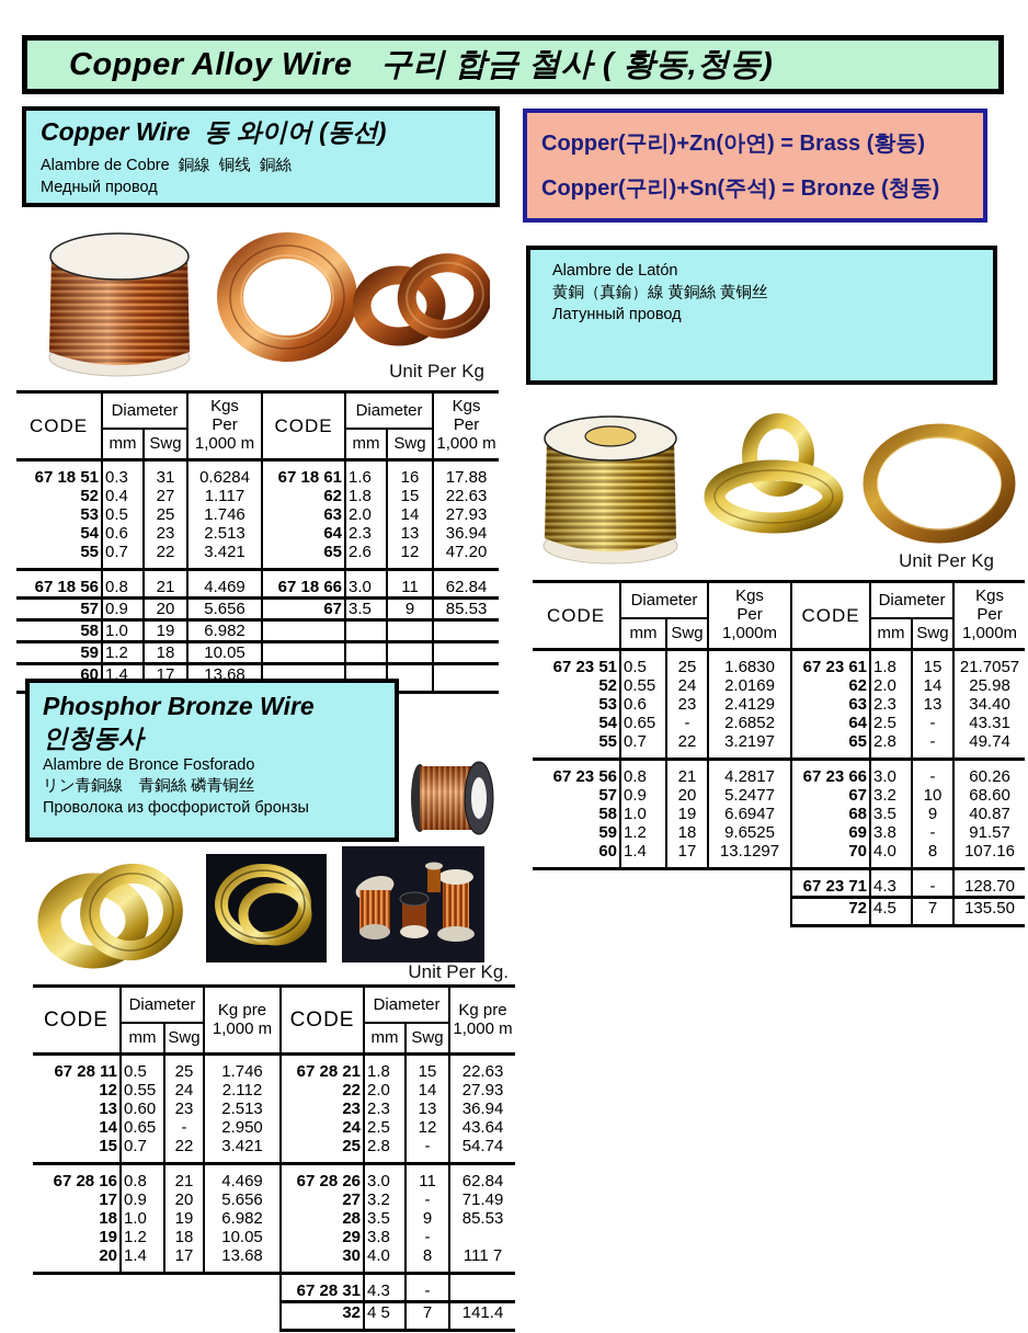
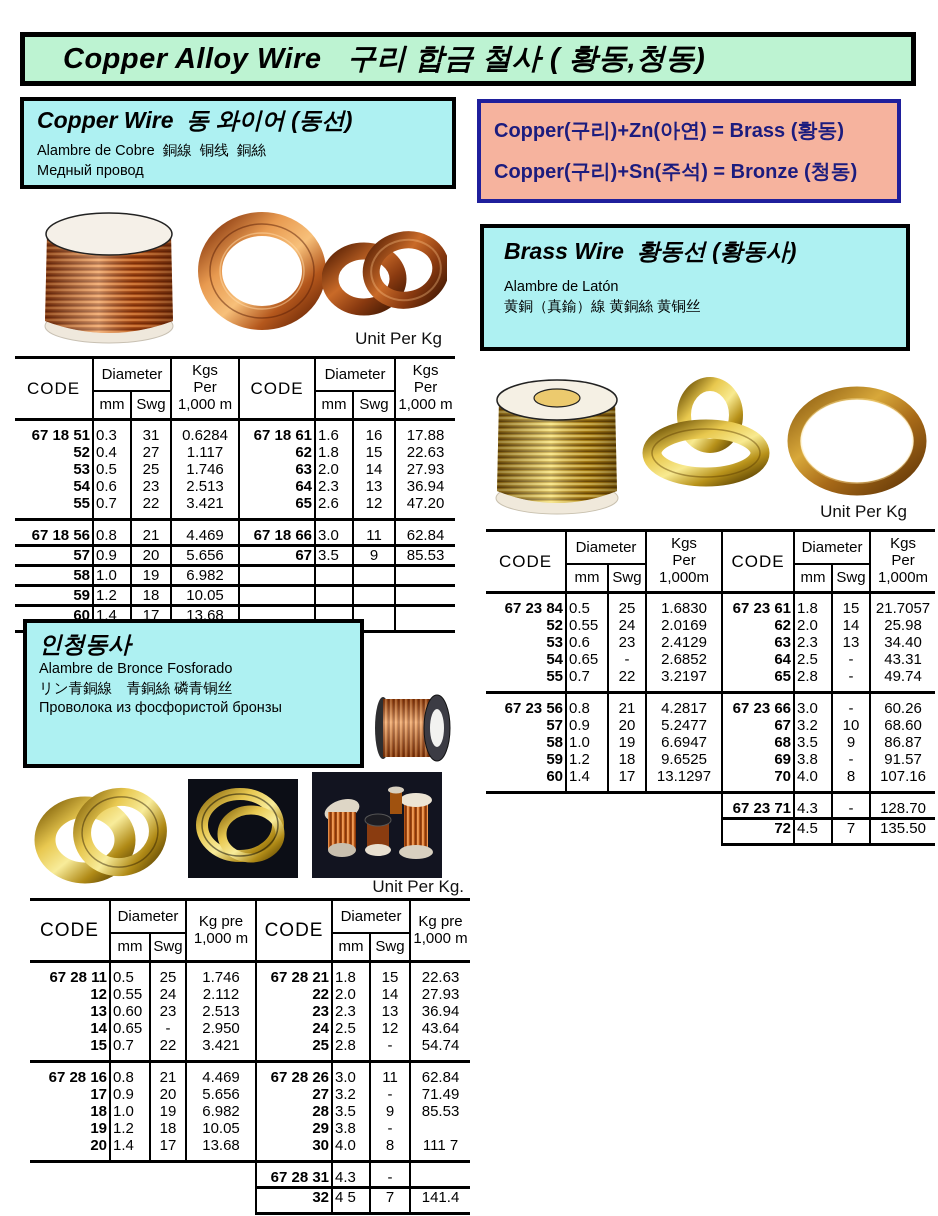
  Copper Alloy Wire 구리 합금 철사 ( 황동,청동)
  Copper Wire 동 와이어 (동선)
  Alambre de Cobre 銅線 铜线 銅絲
  Медный провод
  Copper(구리)+Zn(아연) = Brass (황동)
  Copper(구리)+Sn(주석) = Bronze (청동)
  Unit Per Kg
  CODE	Diameter	Kgs Per 1,000 m	CODE	Diameter	Kgs Per 1,000 m
  mm	Swg	mm	Swg
  67 18 51	0.3	31	0.6284	67 18 61	1.6	16	17.88
  52	0.4	27	1.117	62	1.8	15	22.63
  53	0.5	25	1.746	63	2.0	14	27.93
  54	0.6	23	2.513	64	2.3	13	36.94
  55	0.7	22	3.421	65	2.6	12	47.20
  67 18 56	0.8	21	4.469	67 18 66	3.0	11	62.84
  57	0.9	20	5.656	67	3.5	9	85.53
  58	1.0	19	6.982
  59	1.2	18	10.05
  60	1.4	17	13.68
+ Brass Wire 황동선 (황동사)
  Alambre de Latón
  黄銅（真鍮）線 黄銅絲 黄铜丝
- Латунный провод
  Unit Per Kg
  CODE	Diameter	Kgs Per 1,000m	CODE	Diameter	Kgs Per 1,000m
  mm	Swg	mm	Swg
- 67 23 51	0.5	25	1.6830	67 23 61	1.8	15	21.7057
+ 67 23 84	0.5	25	1.6830	67 23 61	1.8	15	21.7057
  52	0.55	24	2.0169	62	2.0	14	25.98
  53	0.6	23	2.4129	63	2.3	13	34.40
  54	0.65	-	2.6852	64	2.5	-	43.31
  55	0.7	22	3.2197	65	2.8	-	49.74
  67 23 56	0.8	21	4.2817	67 23 66	3.0	-	60.26
  57	0.9	20	5.2477	67	3.2	10	68.60
- 58	1.0	19	6.6947	68	3.5	9	40.87
+ 58	1.0	19	6.6947	68	3.5	9	86.87
  59	1.2	18	9.6525	69	3.8	-	91.57
  60	1.4	17	13.1297	70	4.0	8	107.16
  	67 23 71	4.3	-	128.70
  	72	4.5	7	135.50
- Phosphor Bronze Wire
  인청동사
  Alambre de Bronce Fosforado
  リン青銅線 青銅絲 磷青铜丝
  Проволока из фосфористой бронзы
  Unit Per Kg.
  CODE	Diameter	Kg pre 1,000 m	CODE	Diameter	Kg pre 1,000 m
  mm	Swg	mm	Swg
  67 28 11	0.5	25	1.746	67 28 21	1.8	15	22.63
  12	0.55	24	2.112	22	2.0	14	27.93
  13	0.60	23	2.513	23	2.3	13	36.94
  14	0.65	-	2.950	24	2.5	12	43.64
  15	0.7	22	3.421	25	2.8	-	54.74
  67 28 16	0.8	21	4.469	67 28 26	3.0	11	62.84
  17	0.9	20	5.656	27	3.2	-	71.49
  18	1.0	19	6.982	28	3.5	9	85.53
  19	1.2	18	10.05	29	3.8	-
  20	1.4	17	13.68	30	4.0	8	111 7
  	67 28 31	4.3	-
  	32	4 5	7	141.4
